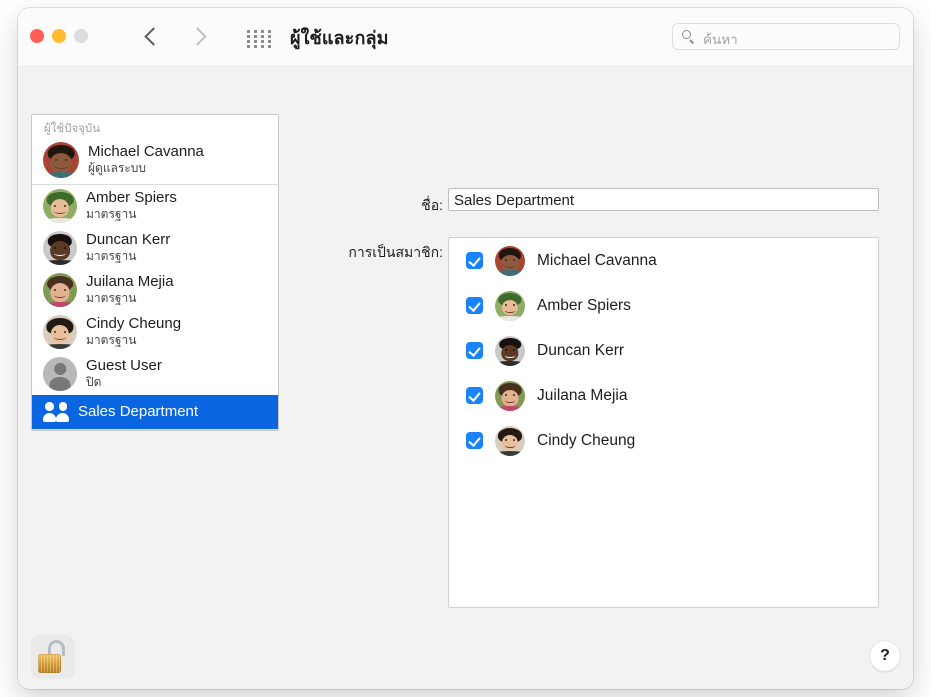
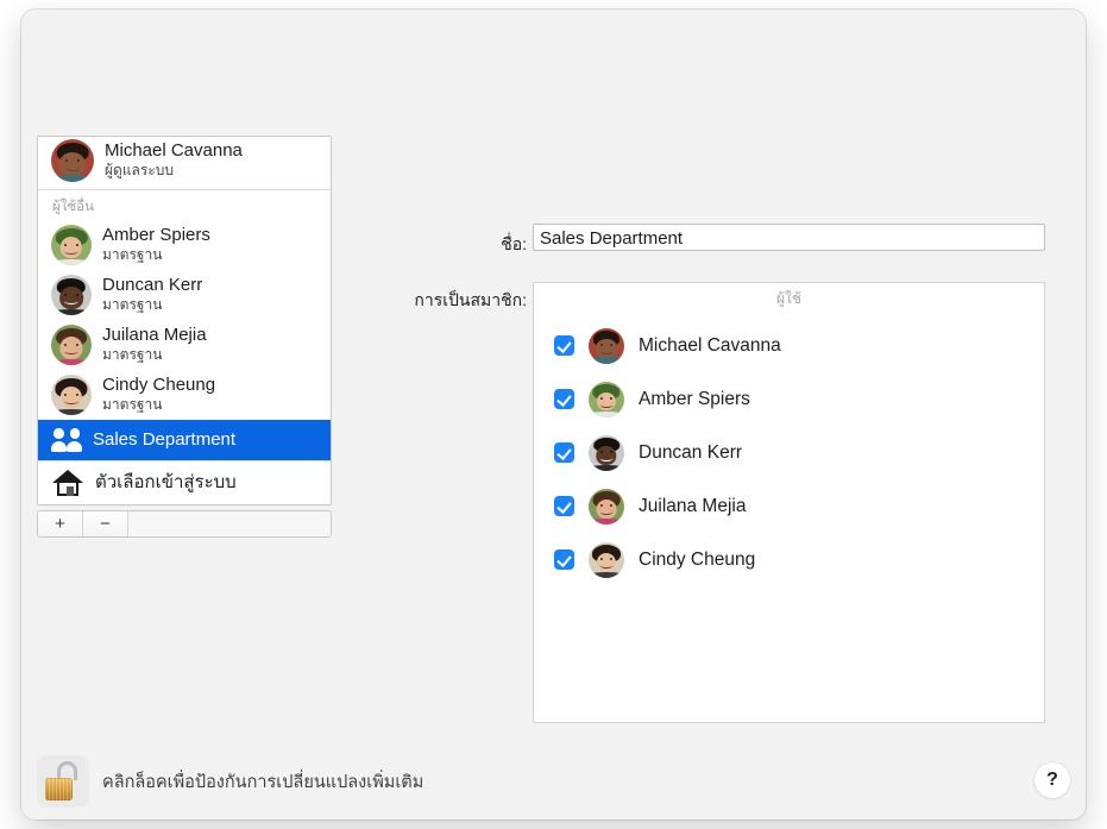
- ผู้ใช้และกลุ่ม
- ค้นหา
- ผู้ใช้ปัจจุบัน
  Michael Cavanna
  ผู้ดูแลระบบ
+ ผู้ใช้อื่น
  Amber Spiers
  มาตรฐาน
  Duncan Kerr
  มาตรฐาน
  Juilana Mejia
  มาตรฐาน
  Cindy Cheung
  มาตรฐาน
- Guest User
- ปิด
  Sales Department
+ ตัวเลือกเข้าสู่ระบบ
+ +
+ −
  ชื่อ:
  Sales Department
  การเป็นสมาชิก:
+ ผู้ใช้
  Michael Cavanna
  Amber Spiers
  Duncan Kerr
  Juilana Mejia
  Cindy Cheung
+ คลิกล็อคเพื่อป้องกันการเปลี่ยนแปลงเพิ่มเติม
  ?
